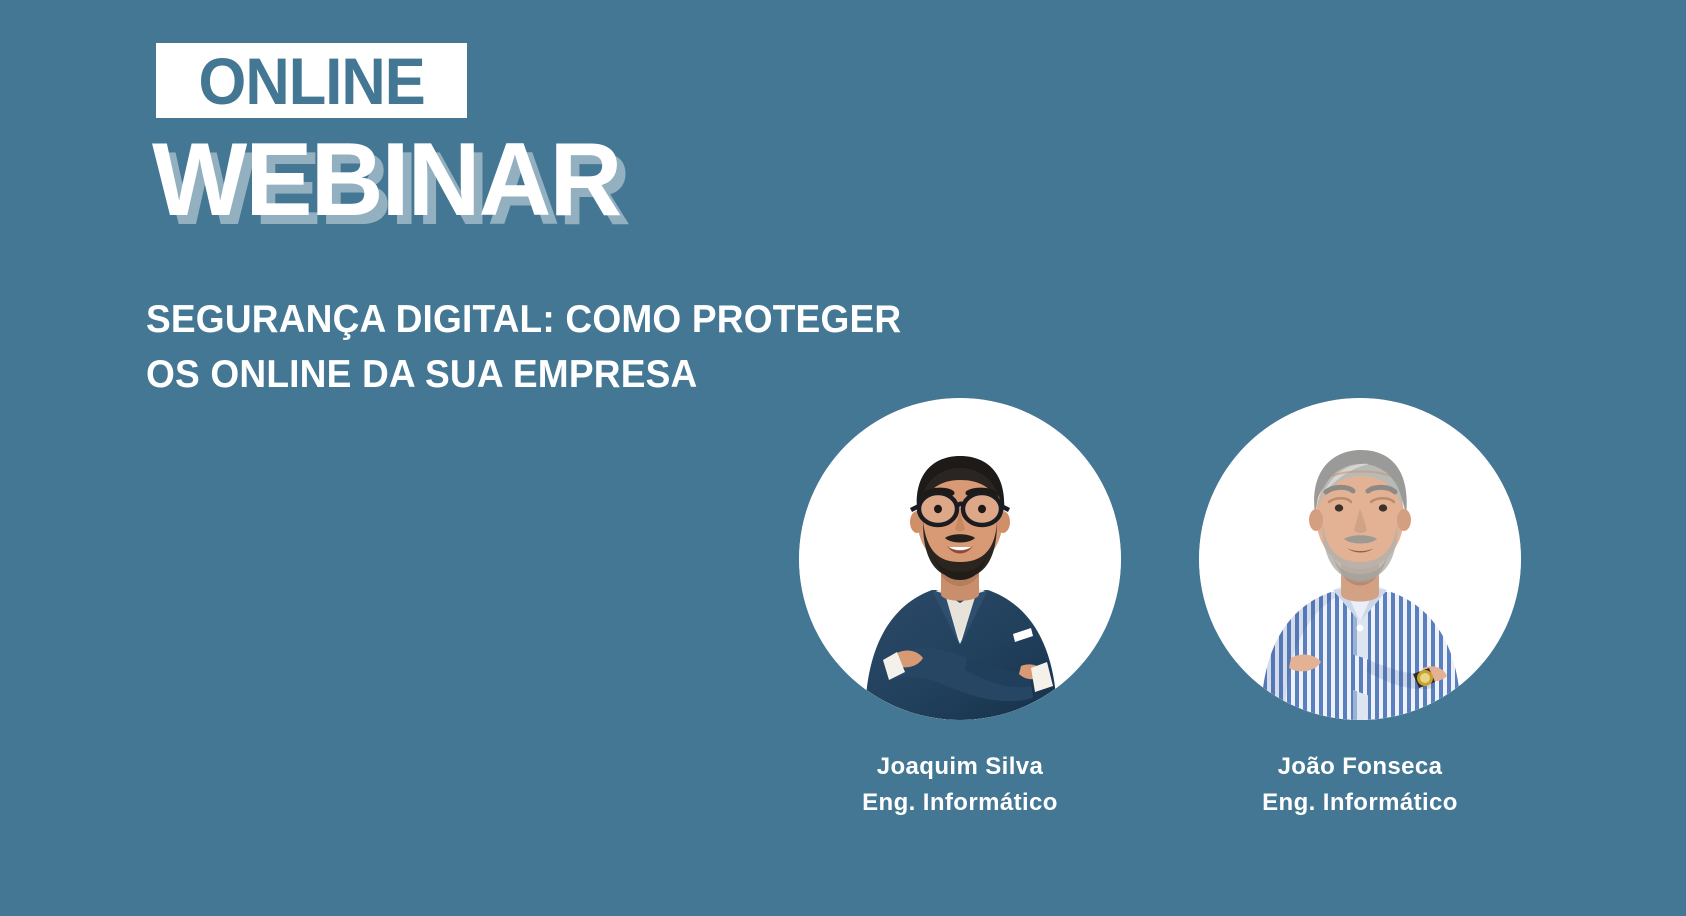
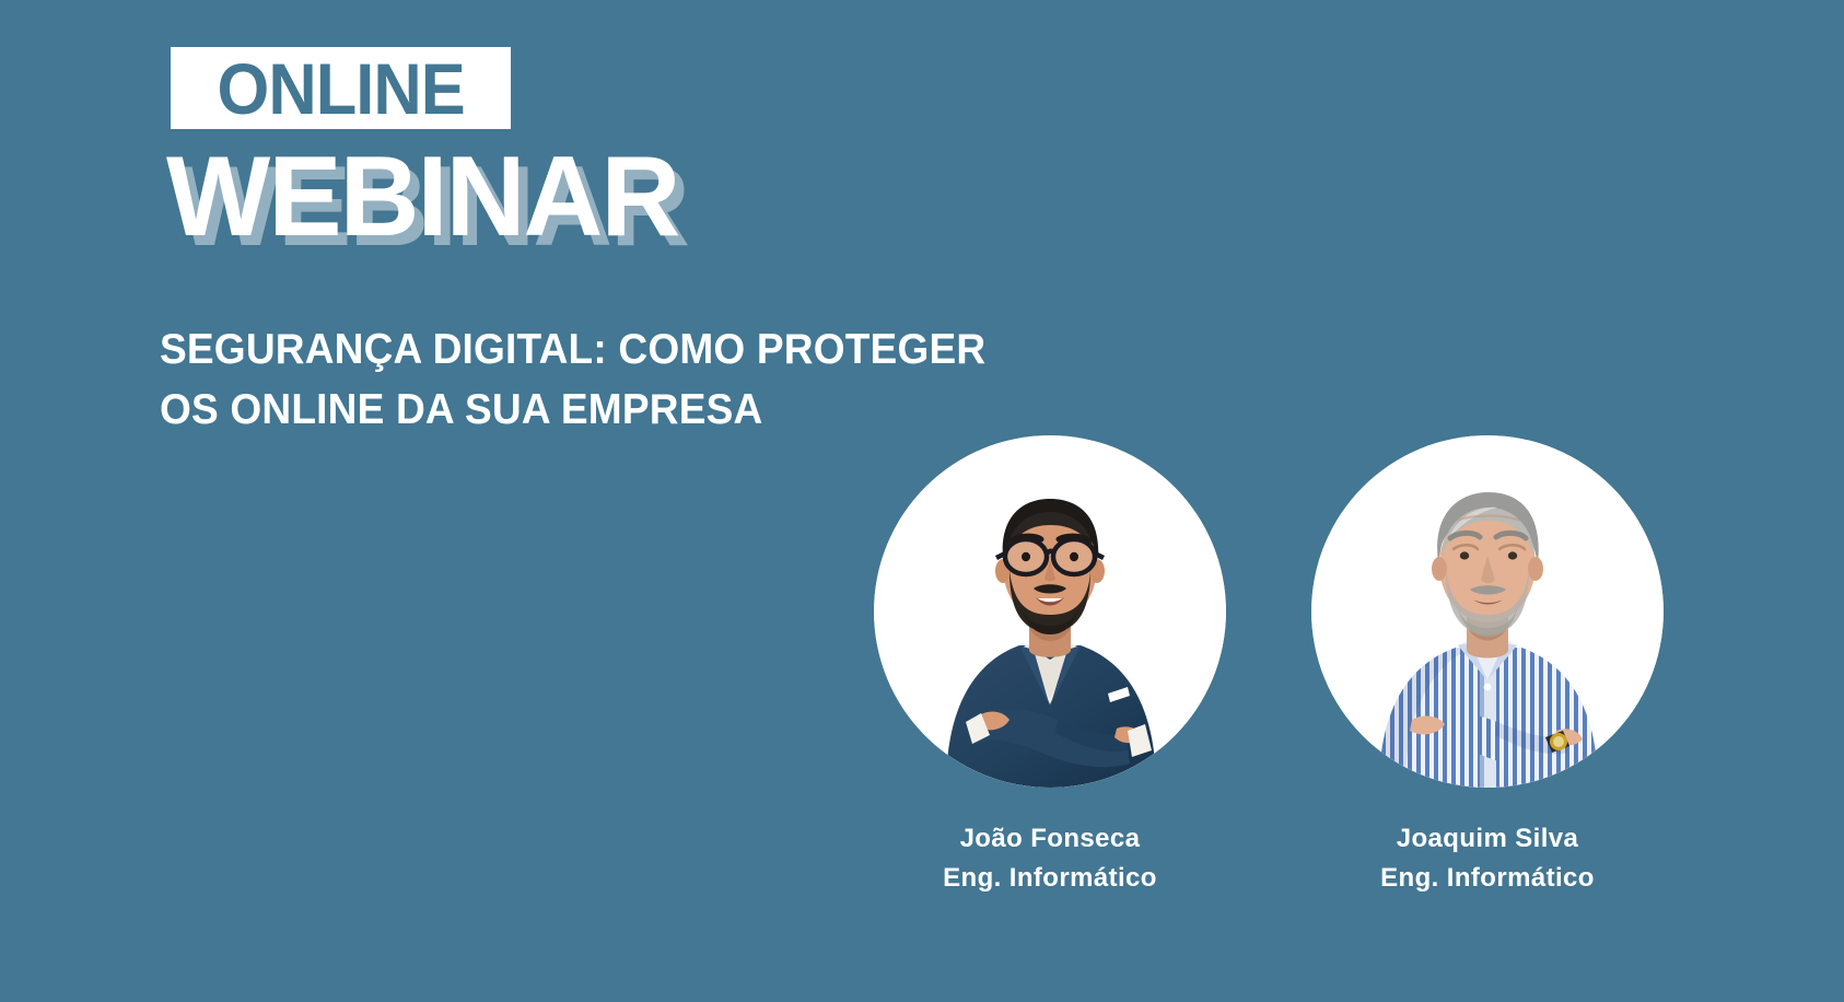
  ONLINE
  WEBINAR
  SEGURANÇA DIGITAL: COMO PROTEGER
  OS ONLINE DA SUA EMPRESA
- Joaquim Silva
+ João Fonseca
  Eng. Informático
- João Fonseca
+ Joaquim Silva
  Eng. Informático
